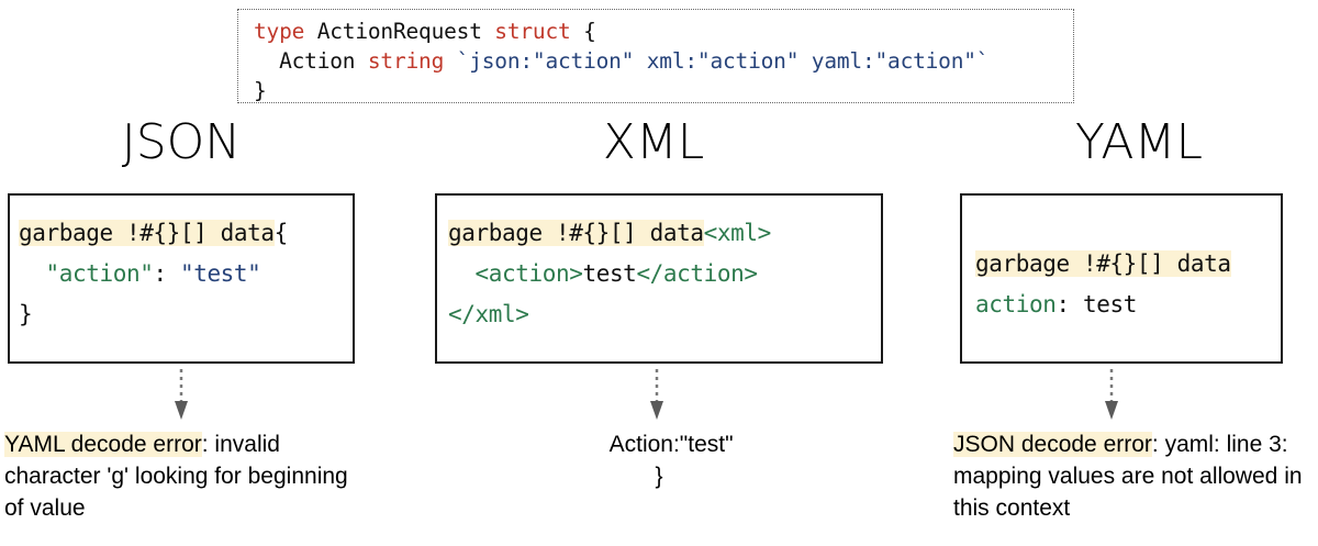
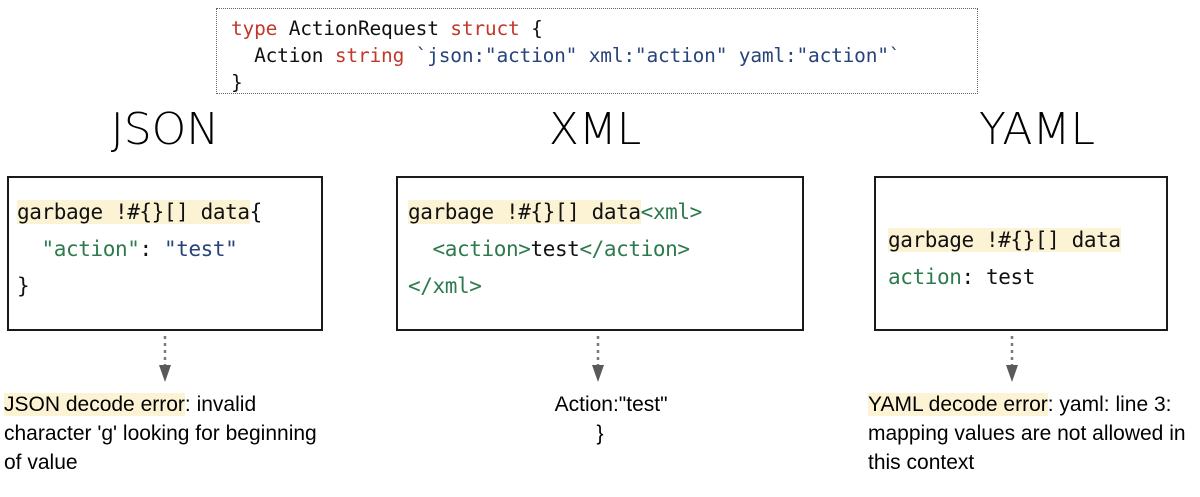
  type ActionRequest struct { Action string `json:"action" xml:"action" yaml:"action"` }
  JSON
  XML
  YAML
  garbage !#{}[] data{ "action": "test" }
  garbage !#{}[] data<xml> <action>test</action> </xml>
  garbage !#{}[] data action: test
- YAML decode error: invalid character 'g' looking for beginning of value
+ JSON decode error: invalid character 'g' looking for beginning of value
  Action:"test"
  }
- JSON decode error: yaml: line 3: mapping values are not allowed in this context
+ YAML decode error: yaml: line 3: mapping values are not allowed in this context
